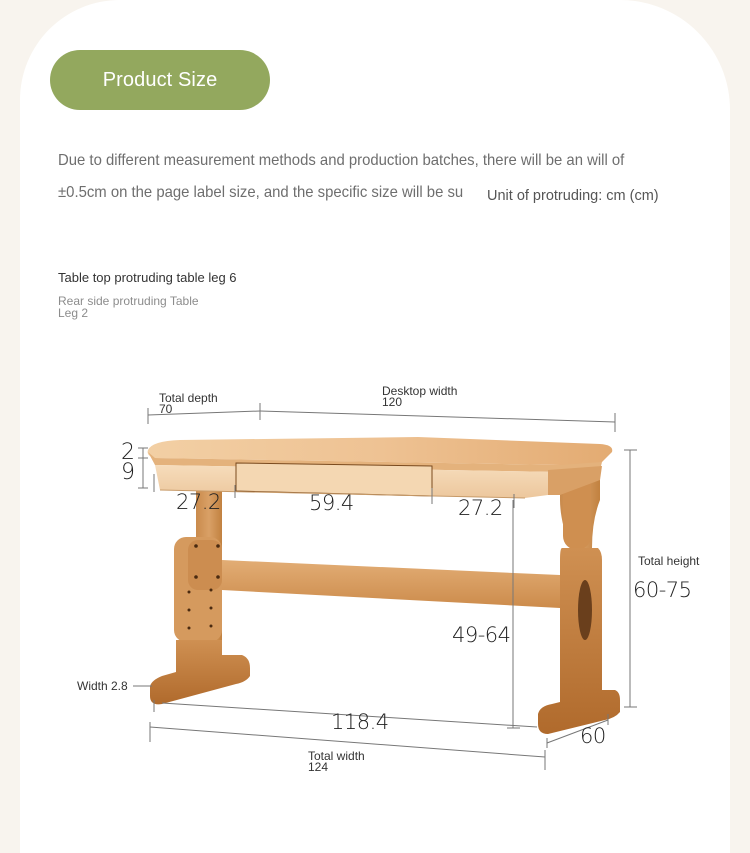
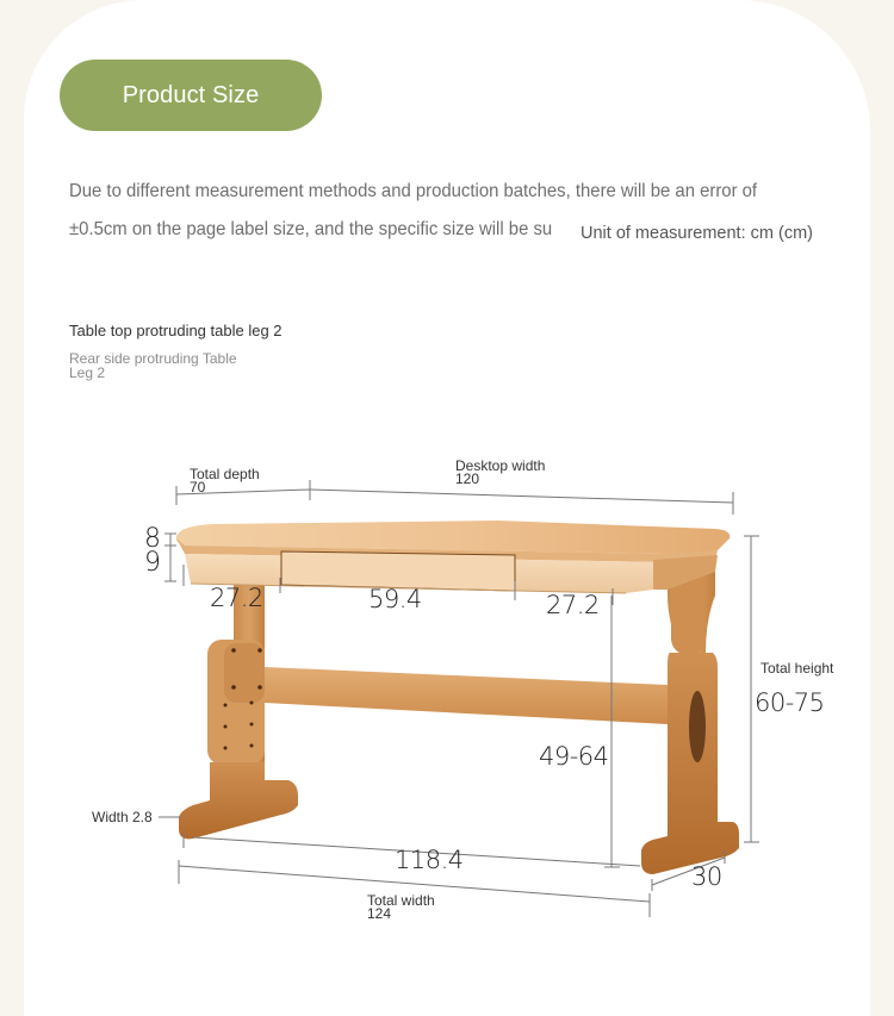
  Product Size
- Due to different measurement methods and production batches, there will be an will of
+ Due to different measurement methods and production batches, there will be an error of
  ±0.5cm on the page label size, and the specific size will be su
- Unit of protruding: cm (cm)
+ Unit of measurement: cm (cm)
- Table top protruding table leg 6
+ Table top protruding table leg 2
  Rear side protruding Table Leg 2
  Total depth
  70
  Desktop width
  120
- 2
+ 8
  9
  27.2
  59.4
  27.2
  49-64
  Total height
  60-75
  Width 2.8
  118.4
- 60
+ 30
  Total width
  124
